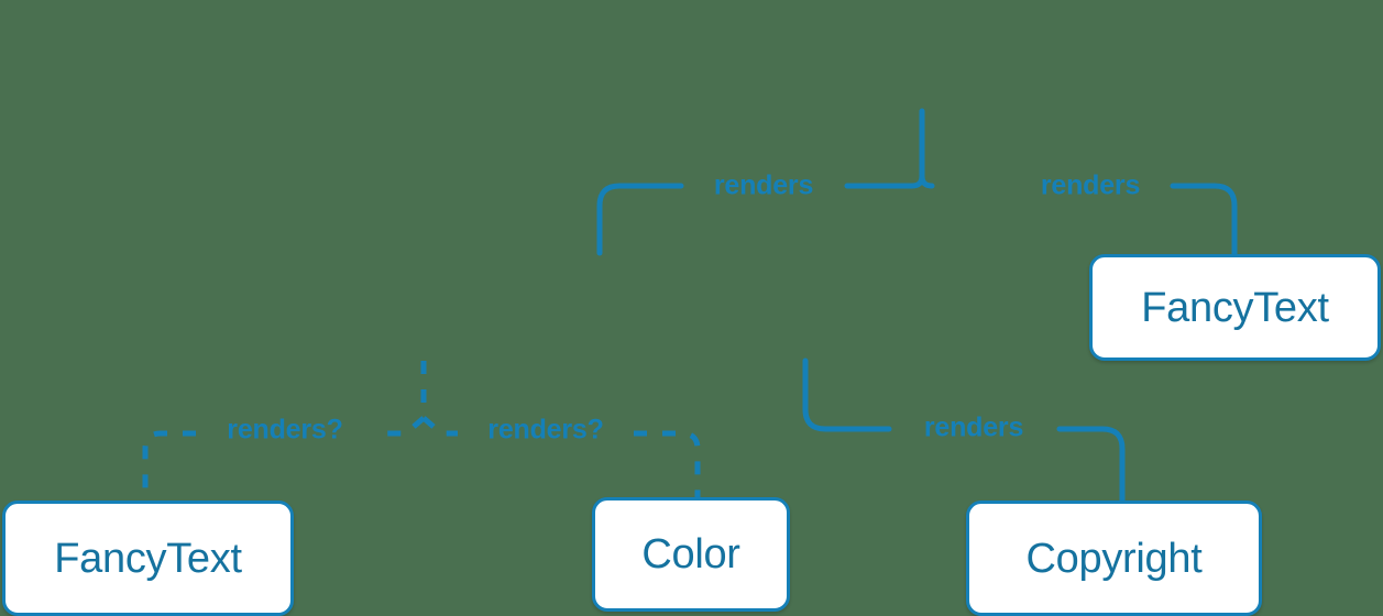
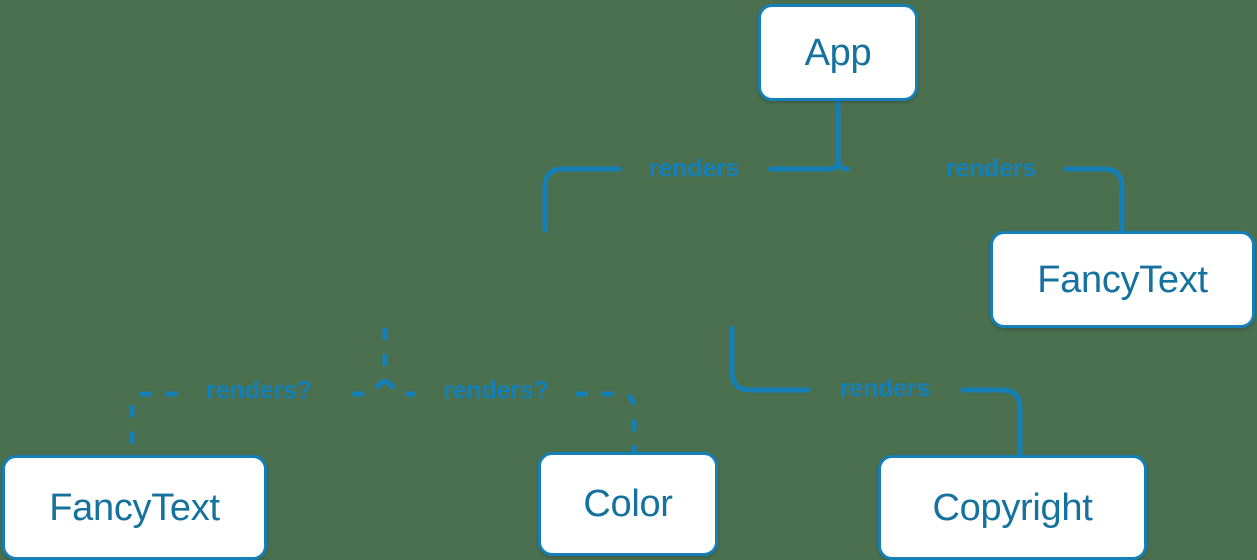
+ App
  FancyText
  FancyText
  Color
  Copyright
  renders
  renders
  renders?
  renders?
  renders
